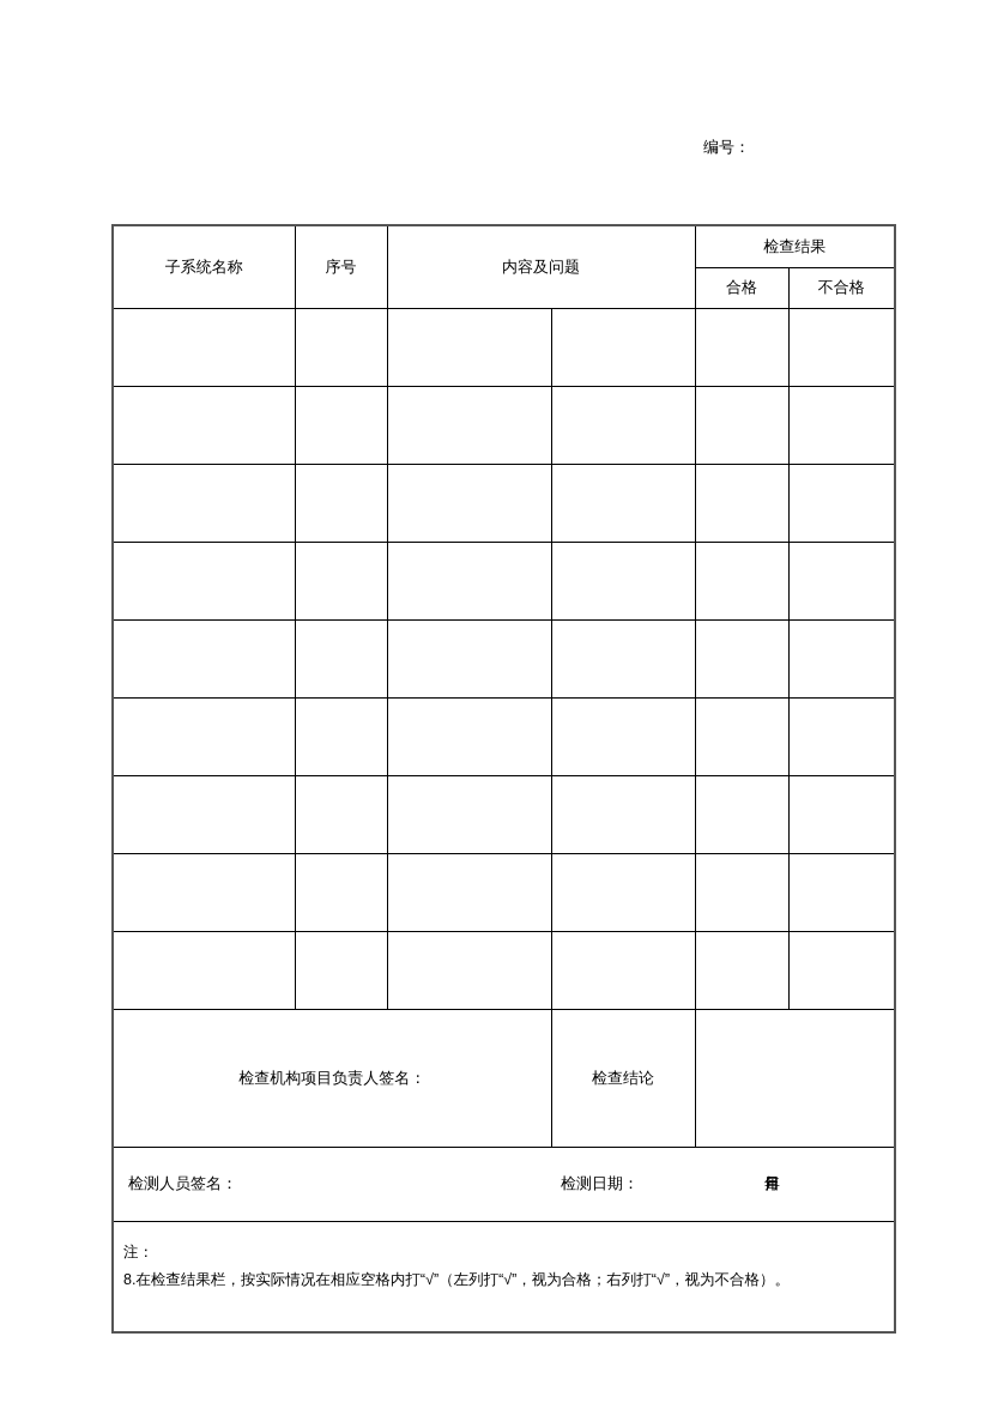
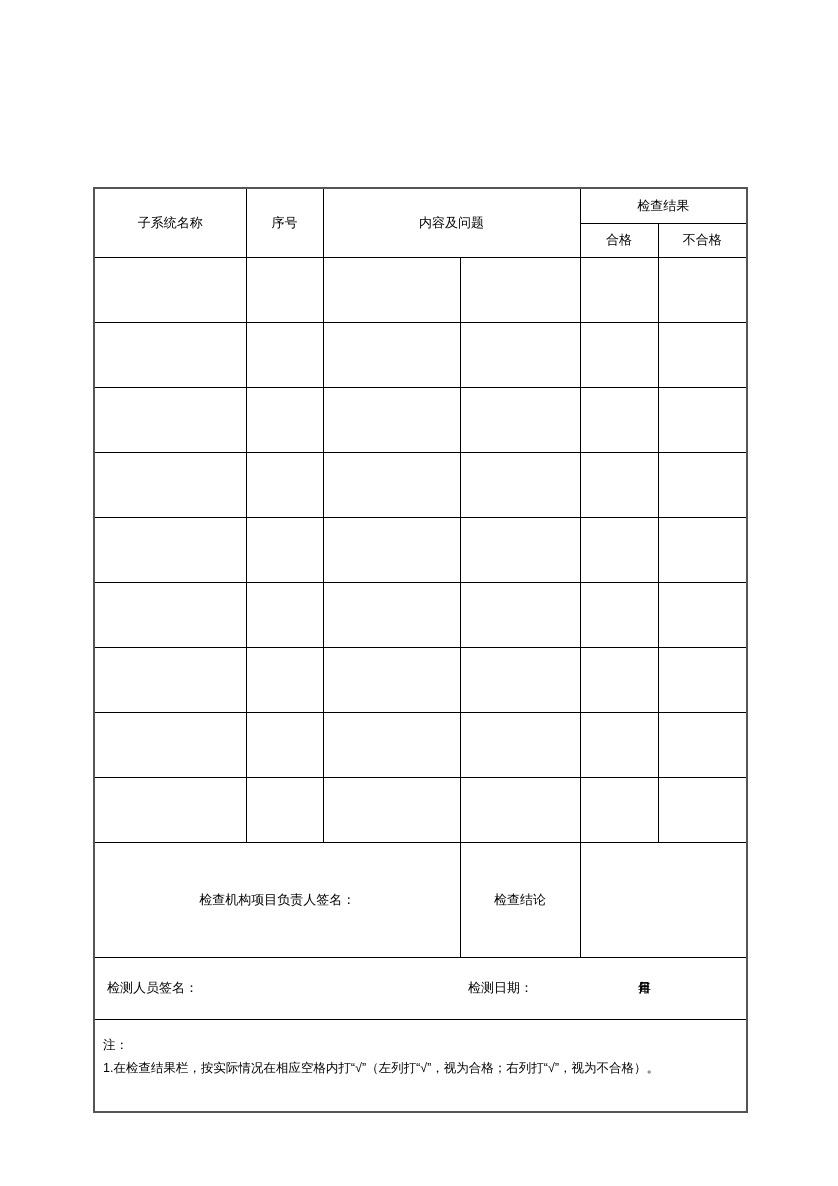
- 编号：
  子系统名称	序号	内容及问题	检查结果
  合格	不合格
  检查机构项目负责人签名：	检查结论
  检测人员签名： 检测日期： 年 月 日
- 注： 8.在检查结果栏，按实际情况在相应空格内打“√”（左列打“√”，视为合格；右列打“√”，视为不合格）。
+ 注： 1.在检查结果栏，按实际情况在相应空格内打“√”（左列打“√”，视为合格；右列打“√”，视为不合格）。
